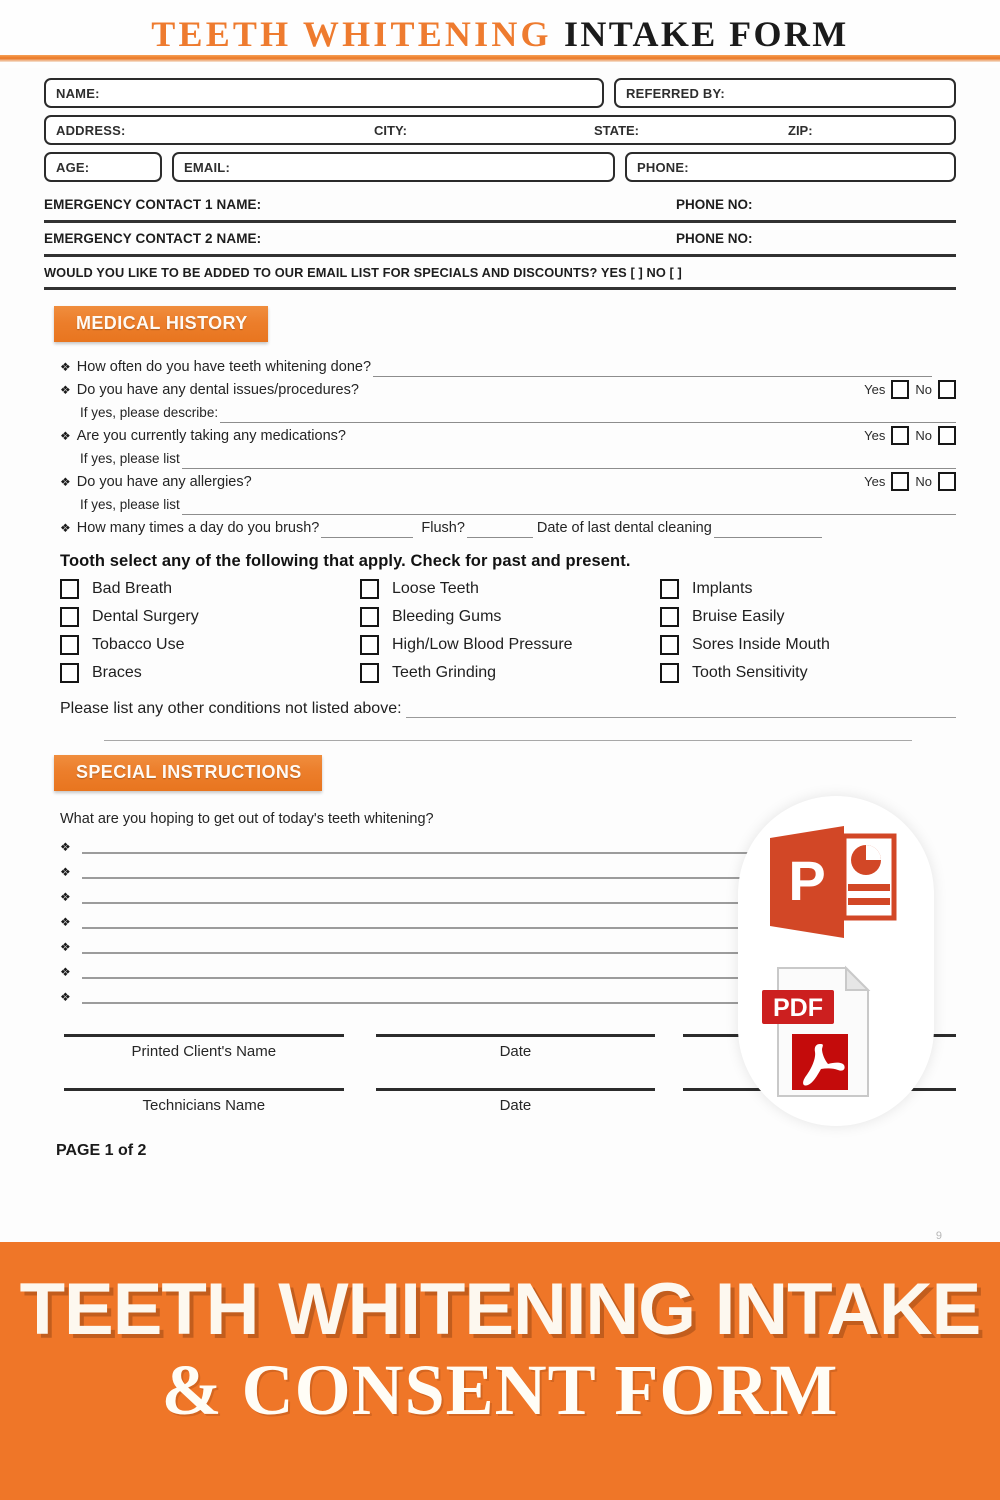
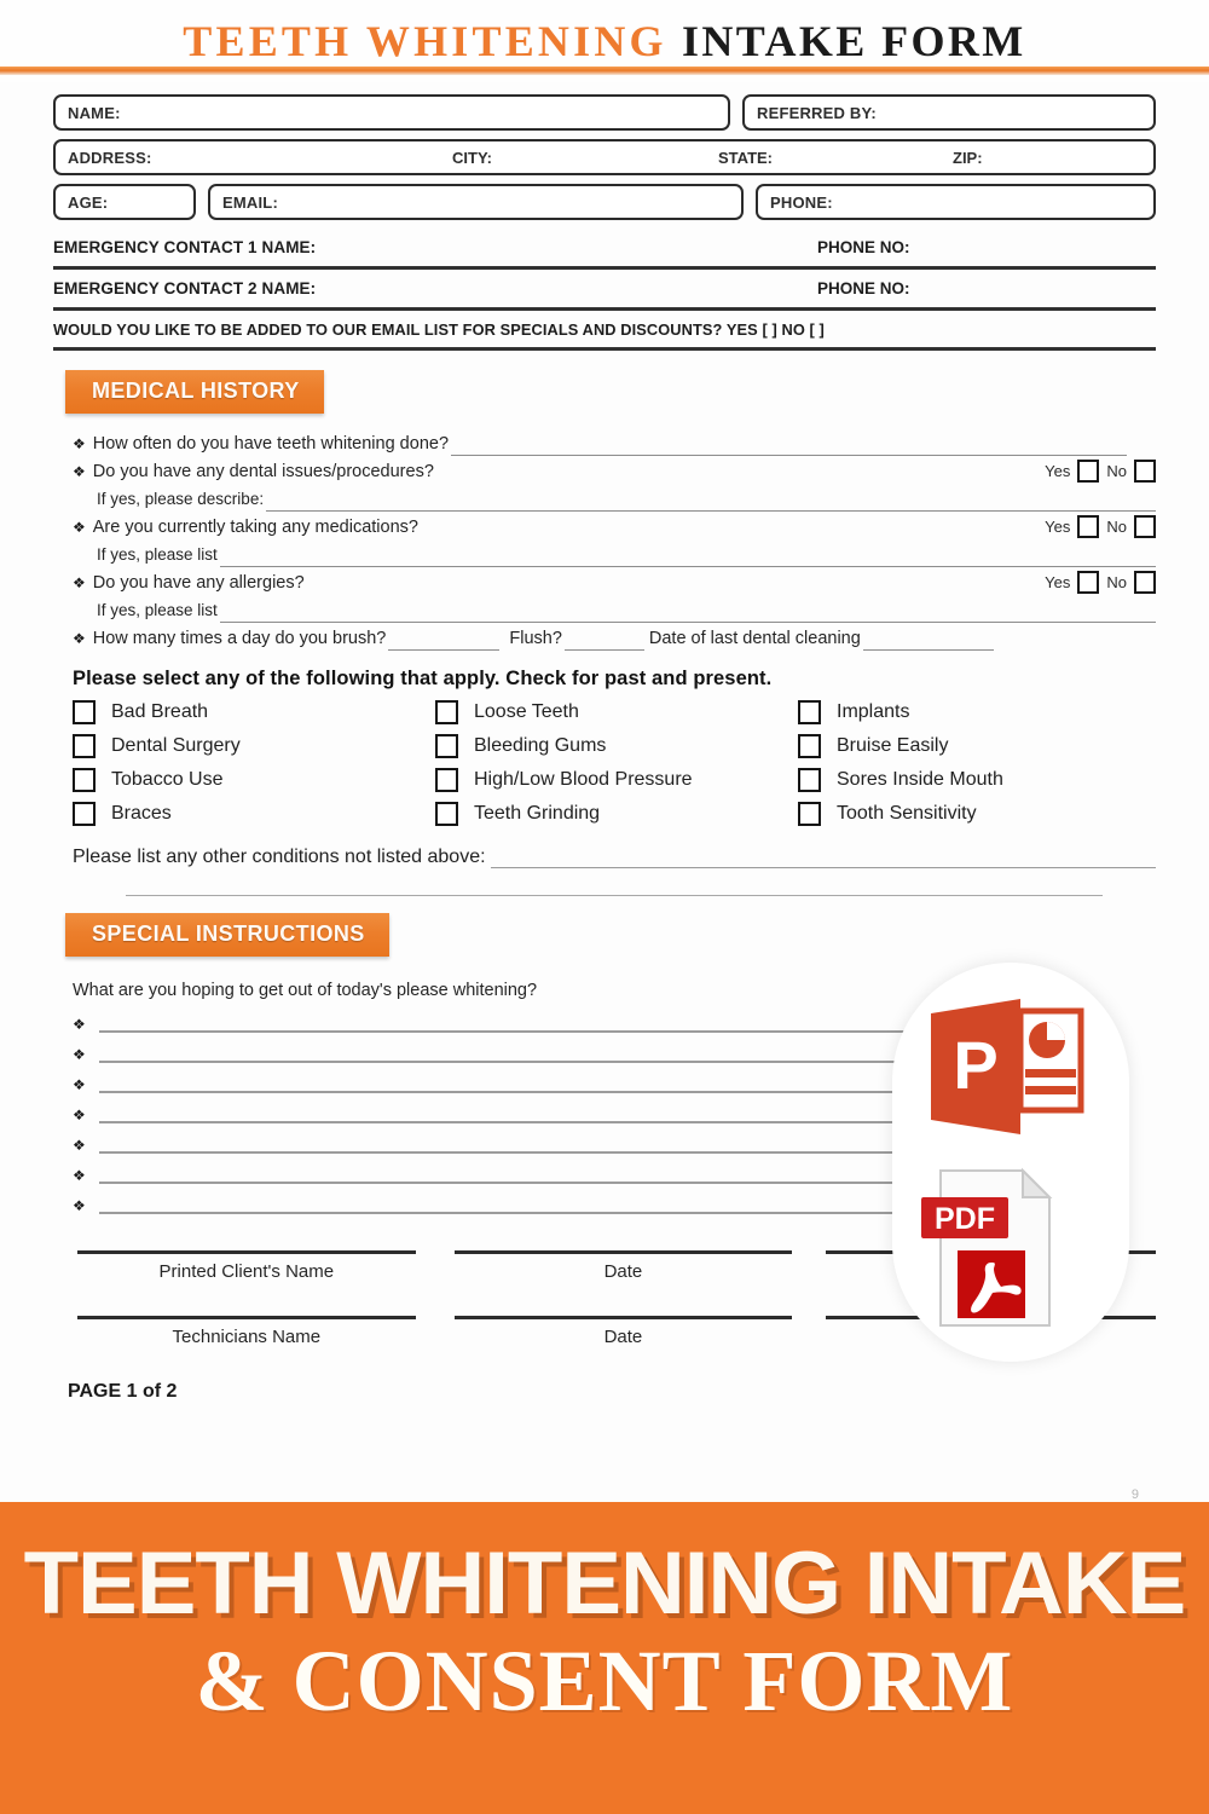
  TEETH WHITENING INTAKE FORM
  NAME:
  REFERRED BY:
  ADDRESS:
  CITY:
  STATE:
  ZIP:
  AGE:
  EMAIL:
  PHONE:
  EMERGENCY CONTACT 1 NAME:
  PHONE NO:
  EMERGENCY CONTACT 2 NAME:
  PHONE NO:
  WOULD YOU LIKE TO BE ADDED TO OUR EMAIL LIST FOR SPECIALS AND DISCOUNTS? YES [ ] NO [ ]
  MEDICAL HISTORY
  ❖
  How often do you have teeth whitening done?
  ❖
  Do you have any dental issues/procedures?
  Yes
  No
  If yes, please describe:
  ❖
  Are you currently taking any medications?
  Yes
  No
  If yes, please list
  ❖
  Do you have any allergies?
  Yes
  No
  If yes, please list
  ❖
  How many times a day do you brush?
  Flush?
  Date of last dental cleaning
- Tooth select any of the following that apply. Check for past and present.
+ Please select any of the following that apply. Check for past and present.
  Bad Breath
  Loose Teeth
  Implants
  Dental Surgery
  Bleeding Gums
  Bruise Easily
  Tobacco Use
  High/Low Blood Pressure
  Sores Inside Mouth
  Braces
  Teeth Grinding
  Tooth Sensitivity
  Please list any other conditions not listed above:
  SPECIAL INSTRUCTIONS
- What are you hoping to get out of today's teeth whitening?
+ What are you hoping to get out of today's please whitening?
  ❖
  ❖
  ❖
  ❖
  ❖
  ❖
  ❖
  Printed Client's Name
  Date
  Technicians Name
  Date
  PAGE 1 of 2
  9
  P
  PDF
  TEETH WHITENING INTAKE
  & CONSENT FORM
